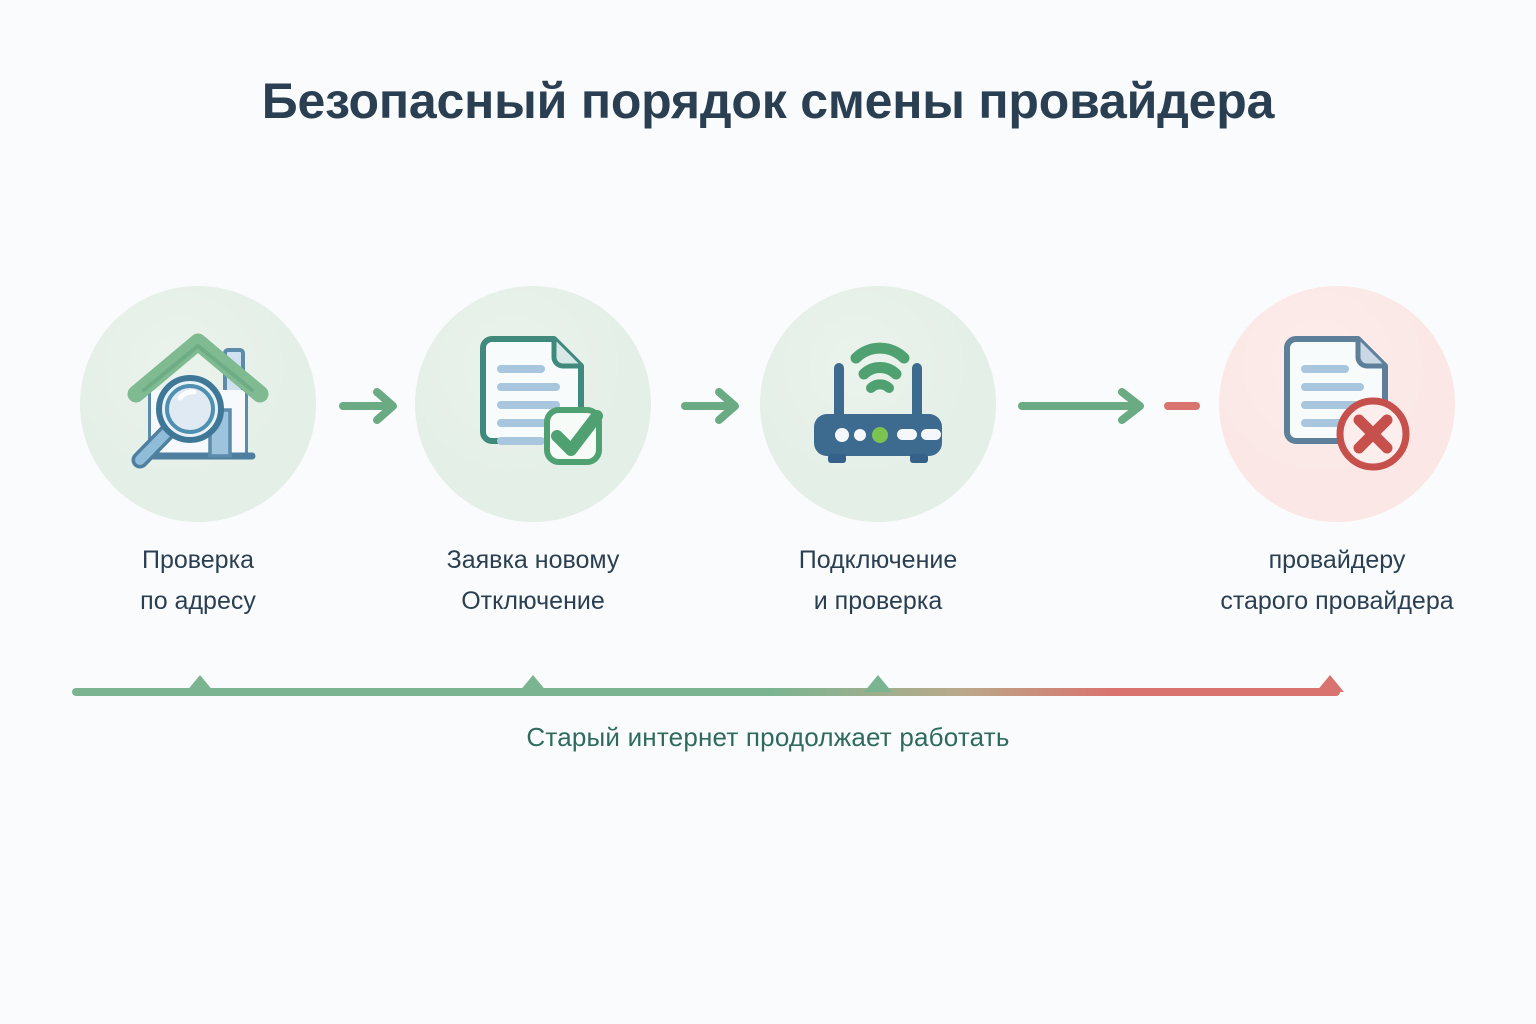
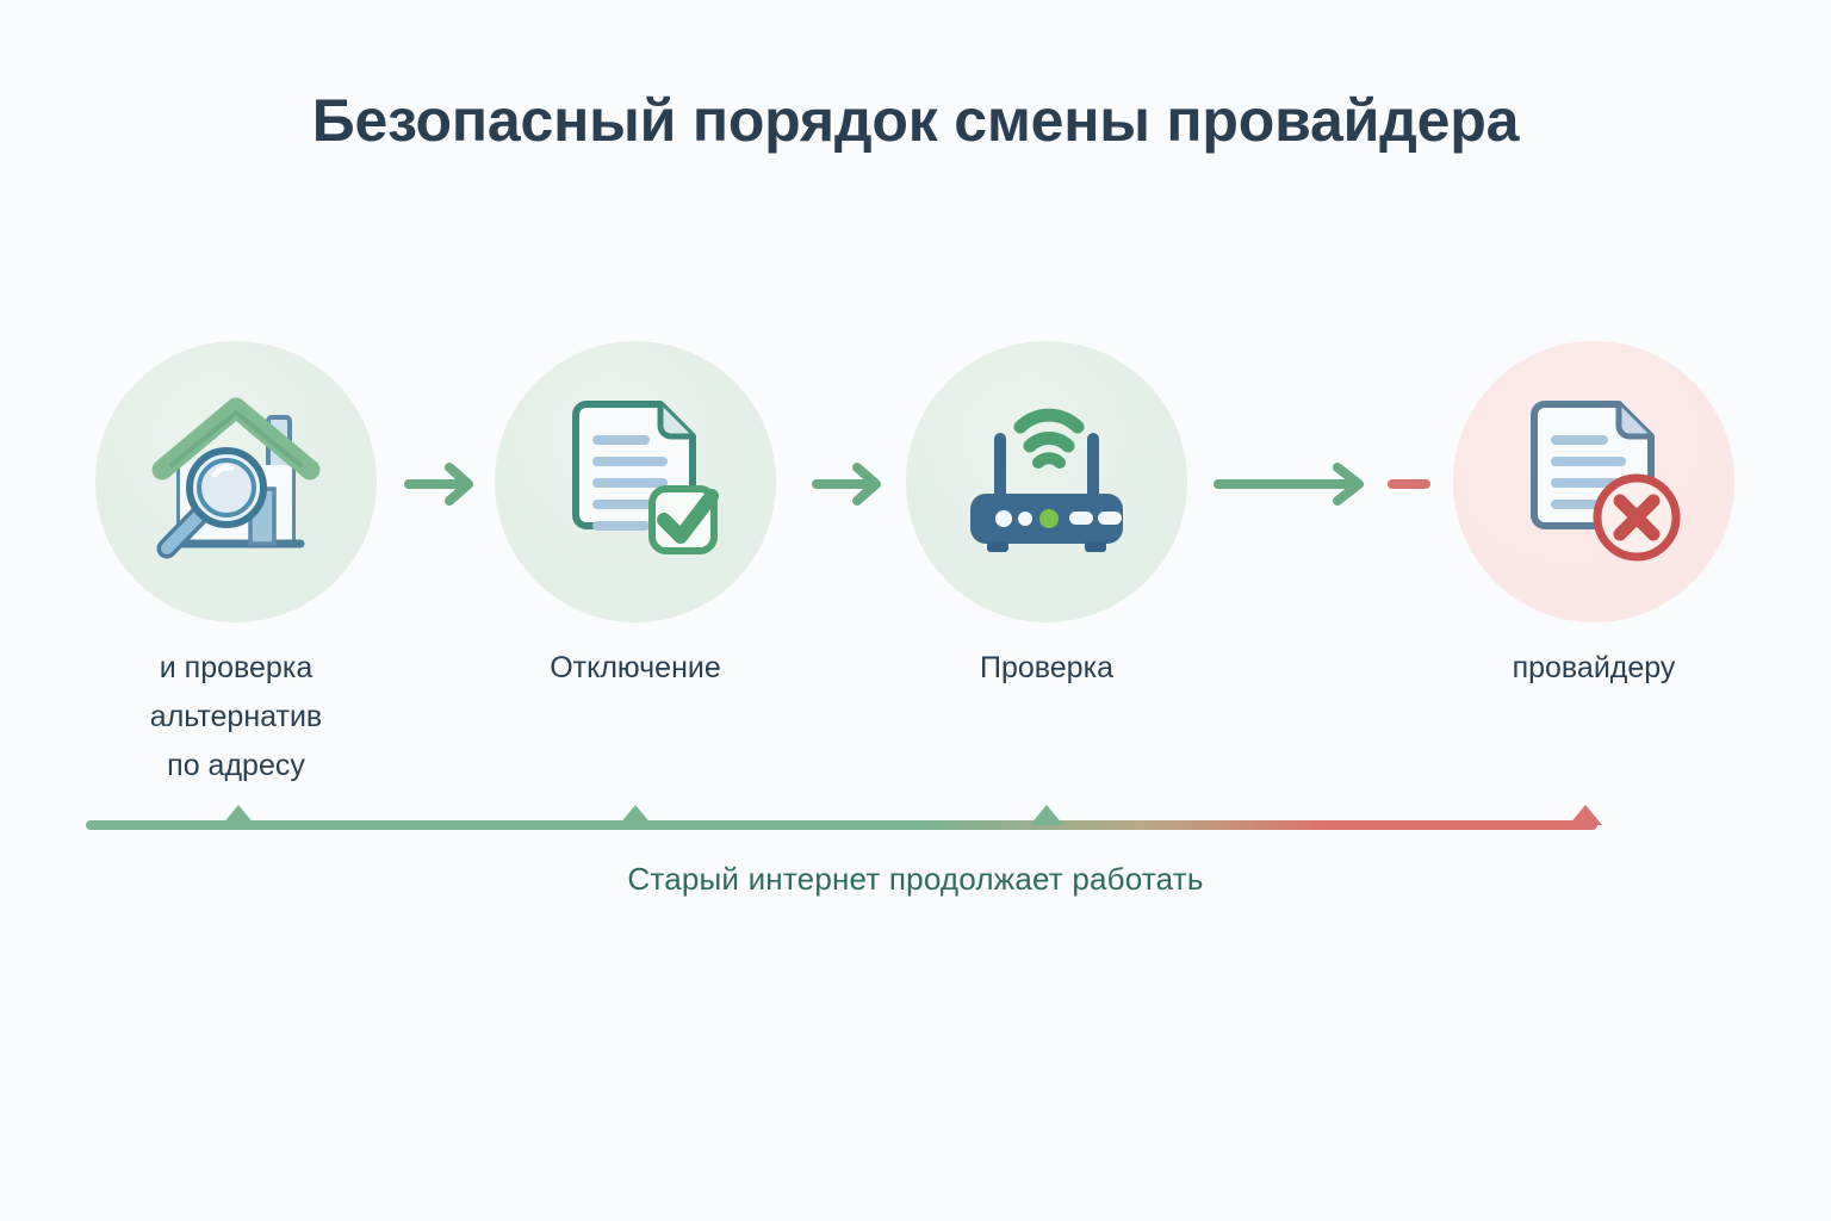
  Безопасный порядок смены провайдера
- Проверка
+ и проверка
+ альтернатив
  по адресу
- Заявка новому
  Отключение
- Подключение
- и проверка
+ Проверка
  провайдеру
- старого провайдера
  Старый интернет продолжает работать
